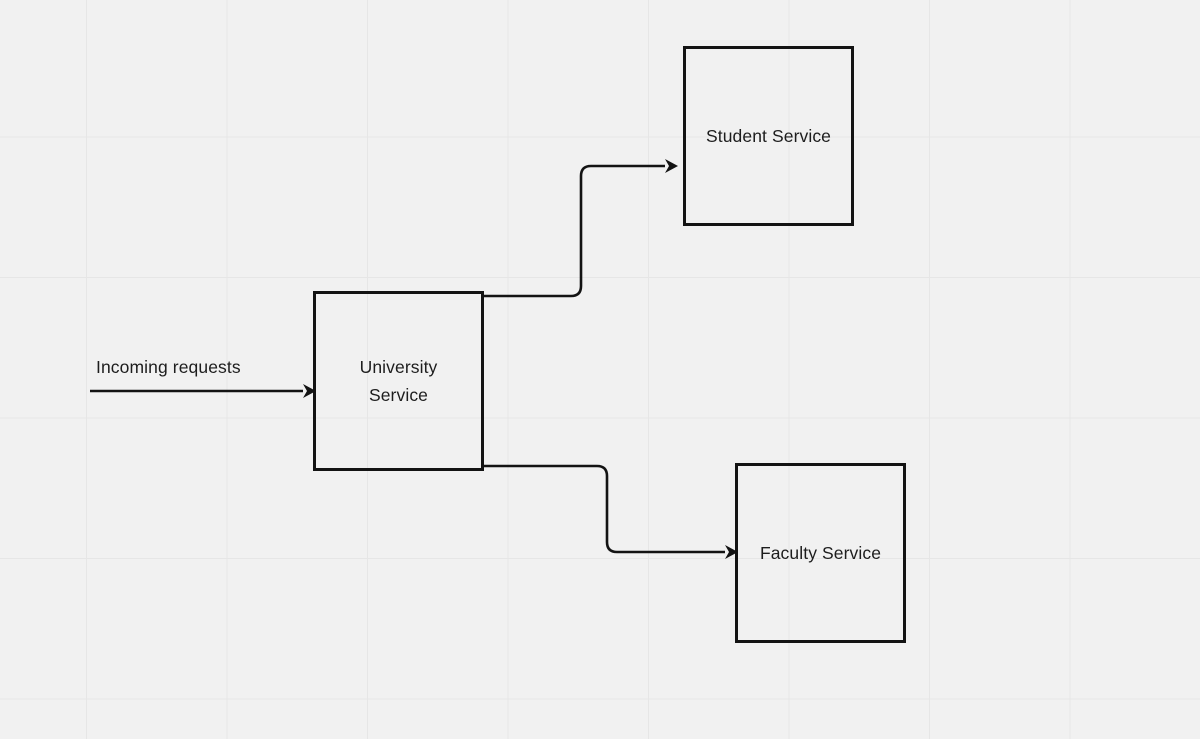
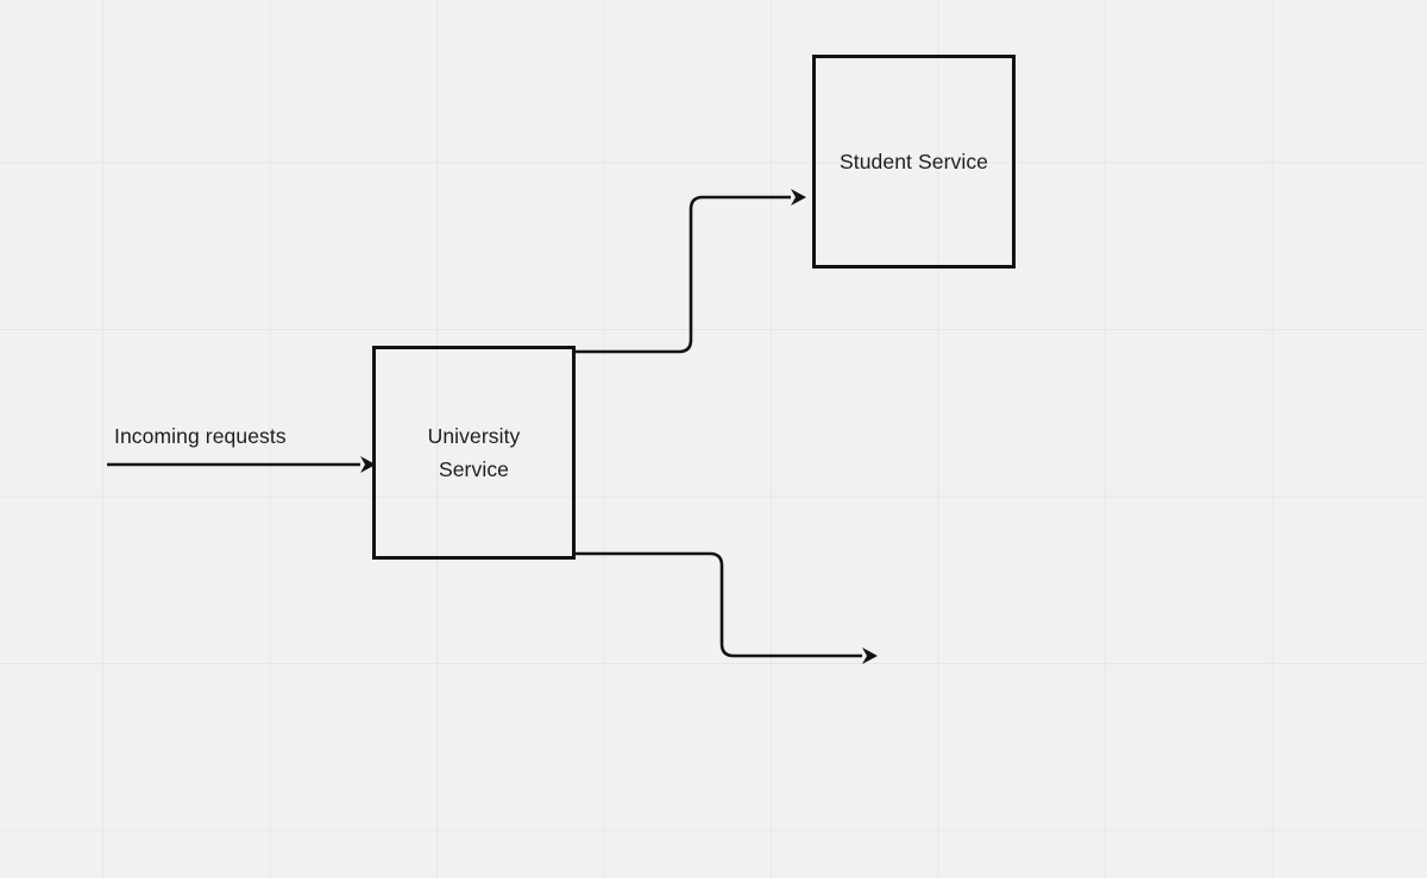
  Student Service
  University
  Service
- Faculty Service
  Incoming requests
